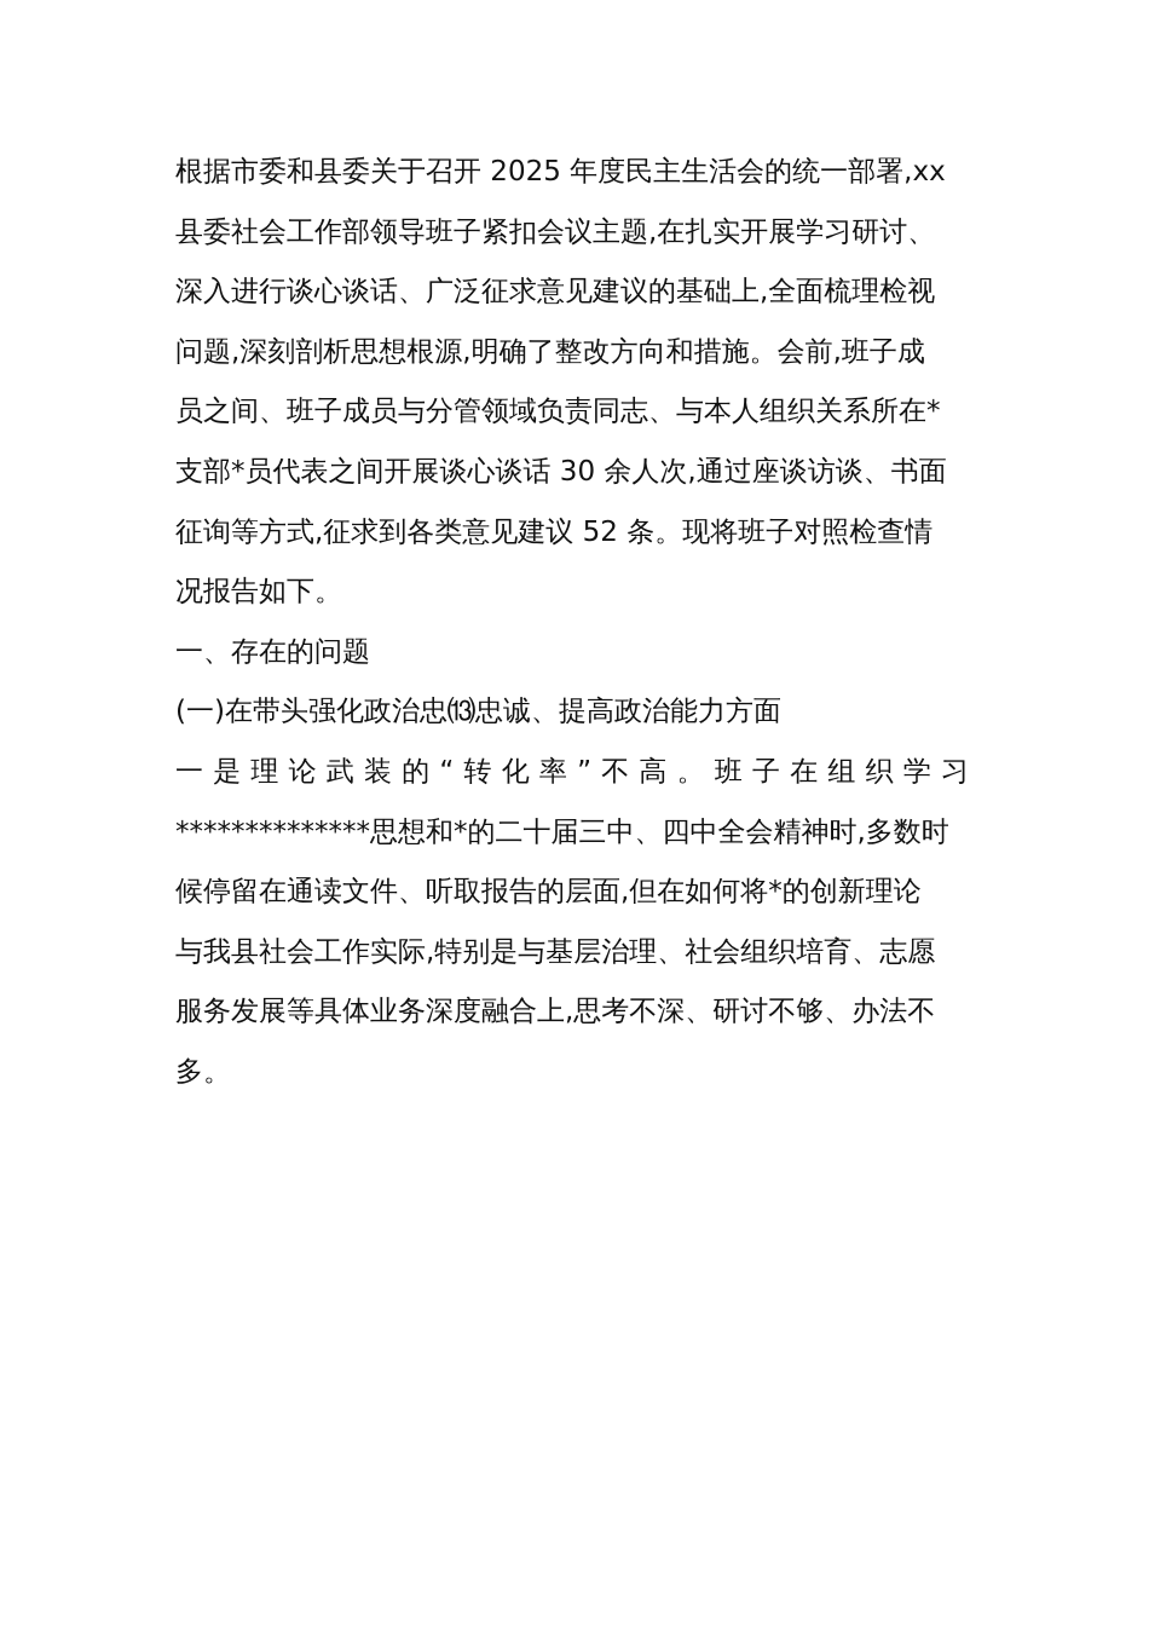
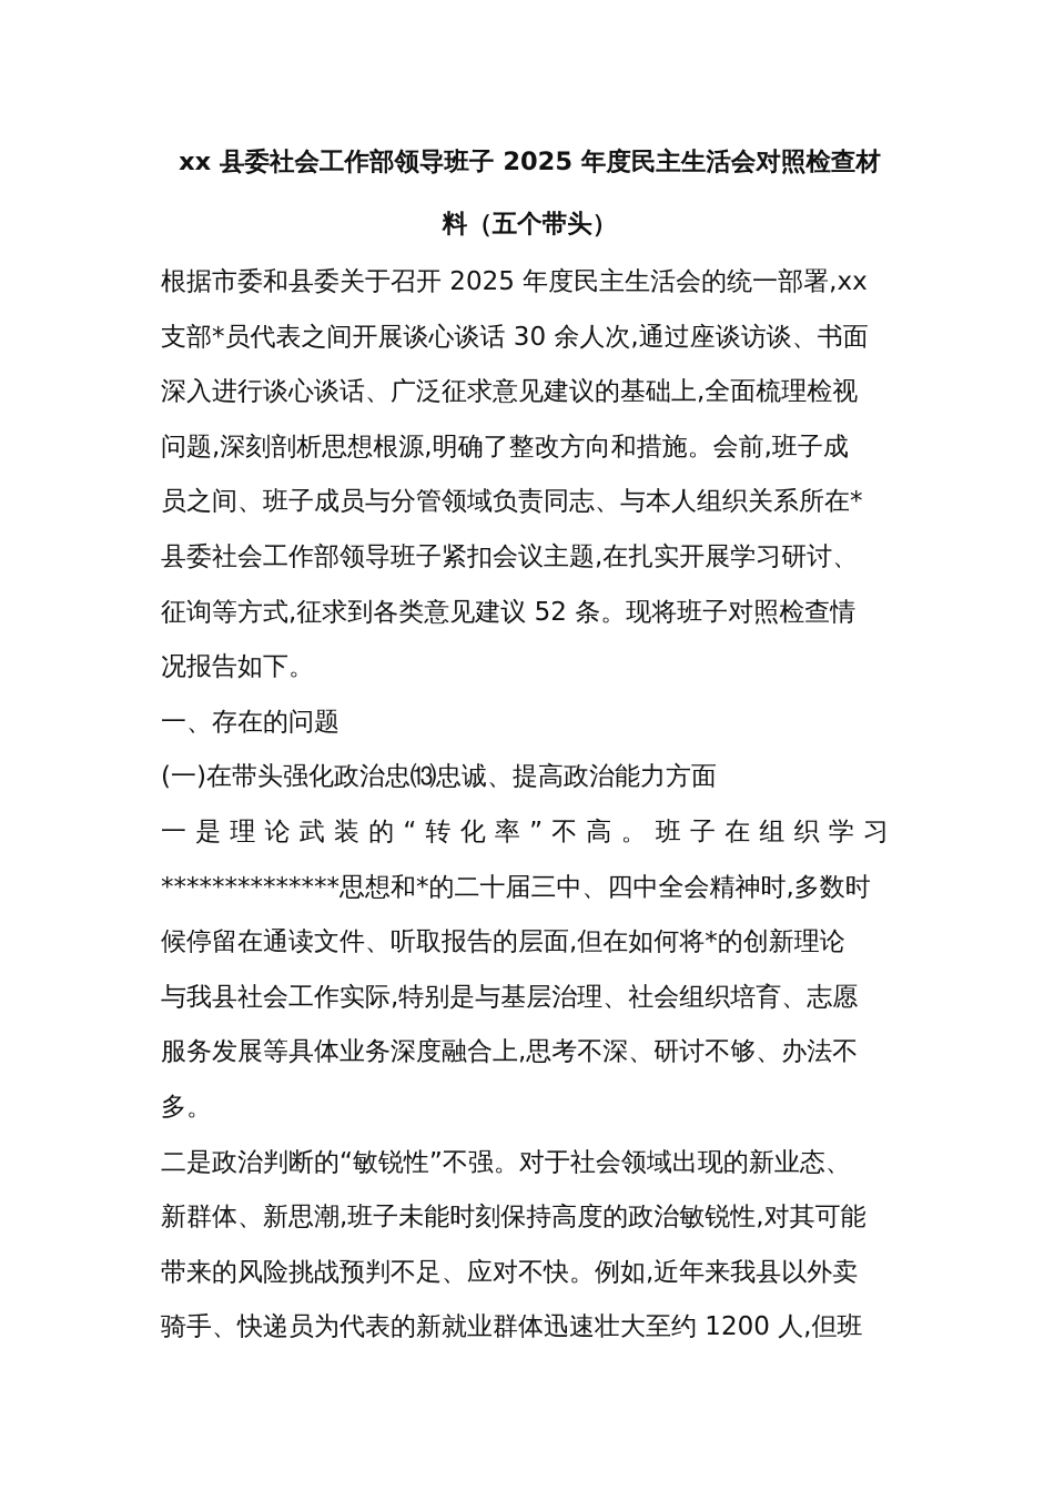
+ xx 县委社会工作部领导班子 2025 年度民主生活会对照检查材
+ 料（五个带头）
  根据市委和县委关于召开 2025 年度民主生活会的统一部署,xx
- 县委社会工作部领导班子紧扣会议主题,在扎实开展学习研讨、
+ 支部*员代表之间开展谈心谈话 30 余人次,通过座谈访谈、书面
  深入进行谈心谈话、广泛征求意见建议的基础上,全面梳理检视
  问题,深刻剖析思想根源,明确了整改方向和措施。会前,班子成
  员之间、班子成员与分管领域负责同志、与本人组织关系所在*
- 支部*员代表之间开展谈心谈话 30 余人次,通过座谈访谈、书面
+ 县委社会工作部领导班子紧扣会议主题,在扎实开展学习研讨、
  征询等方式,征求到各类意见建议 52 条。现将班子对照检查情
  况报告如下。
  一、存在的问题
  (一)在带头强化政治忠⒀忠诚、提高政治能力方面
  一是理论武装的“转化率”不高。班子在组织学习
  **************思想和*的二十届三中、四中全会精神时,多数时
  候停留在通读文件、听取报告的层面,但在如何将*的创新理论
  与我县社会工作实际,特别是与基层治理、社会组织培育、志愿
  服务发展等具体业务深度融合上,思考不深、研讨不够、办法不
  多。
+ 二是政治判断的“敏锐性”不强。对于社会领域出现的新业态、
+ 新群体、新思潮,班子未能时刻保持高度的政治敏锐性,对其可能
+ 带来的风险挑战预判不足、应对不快。例如,近年来我县以外卖
+ 骑手、快递员为代表的新就业群体迅速壮大至约 1200 人,但班
